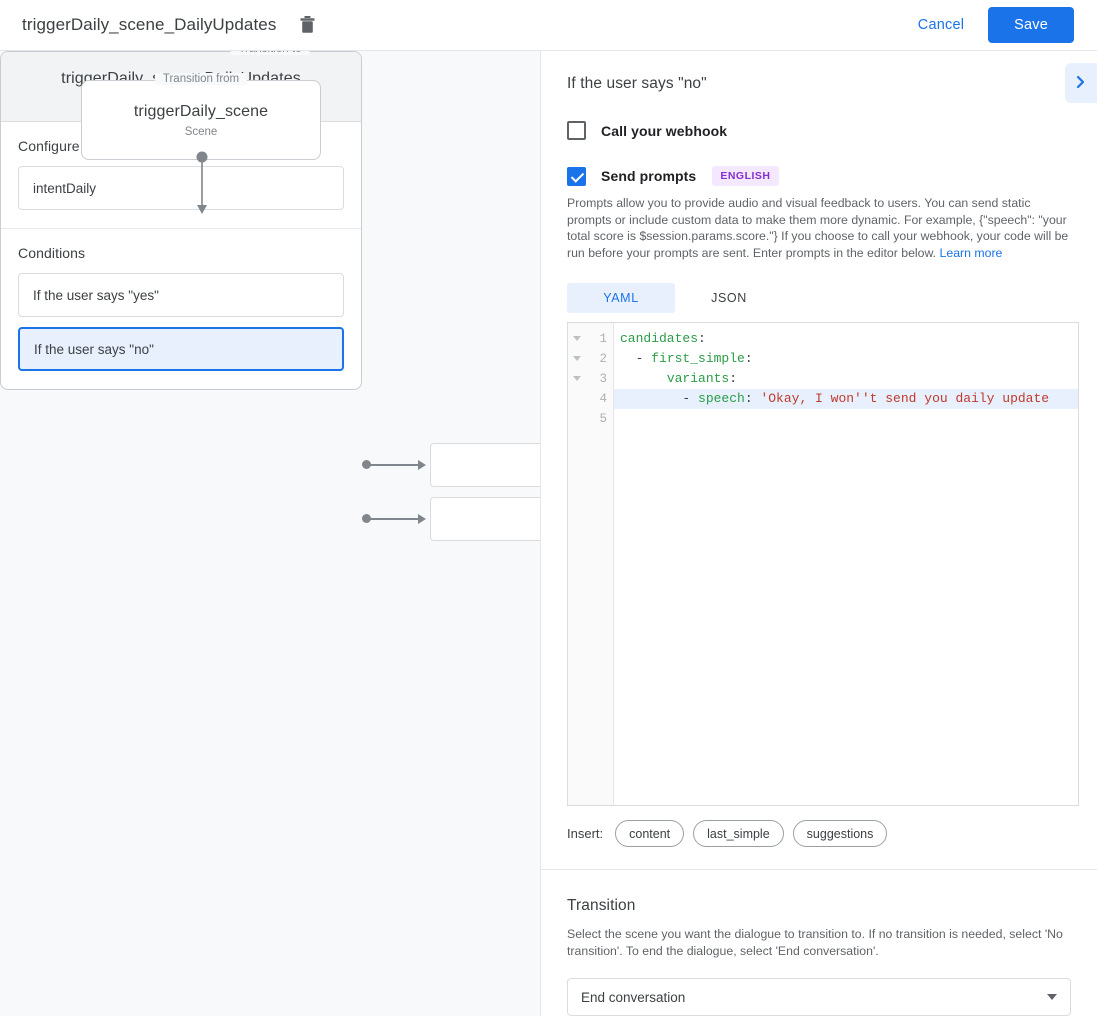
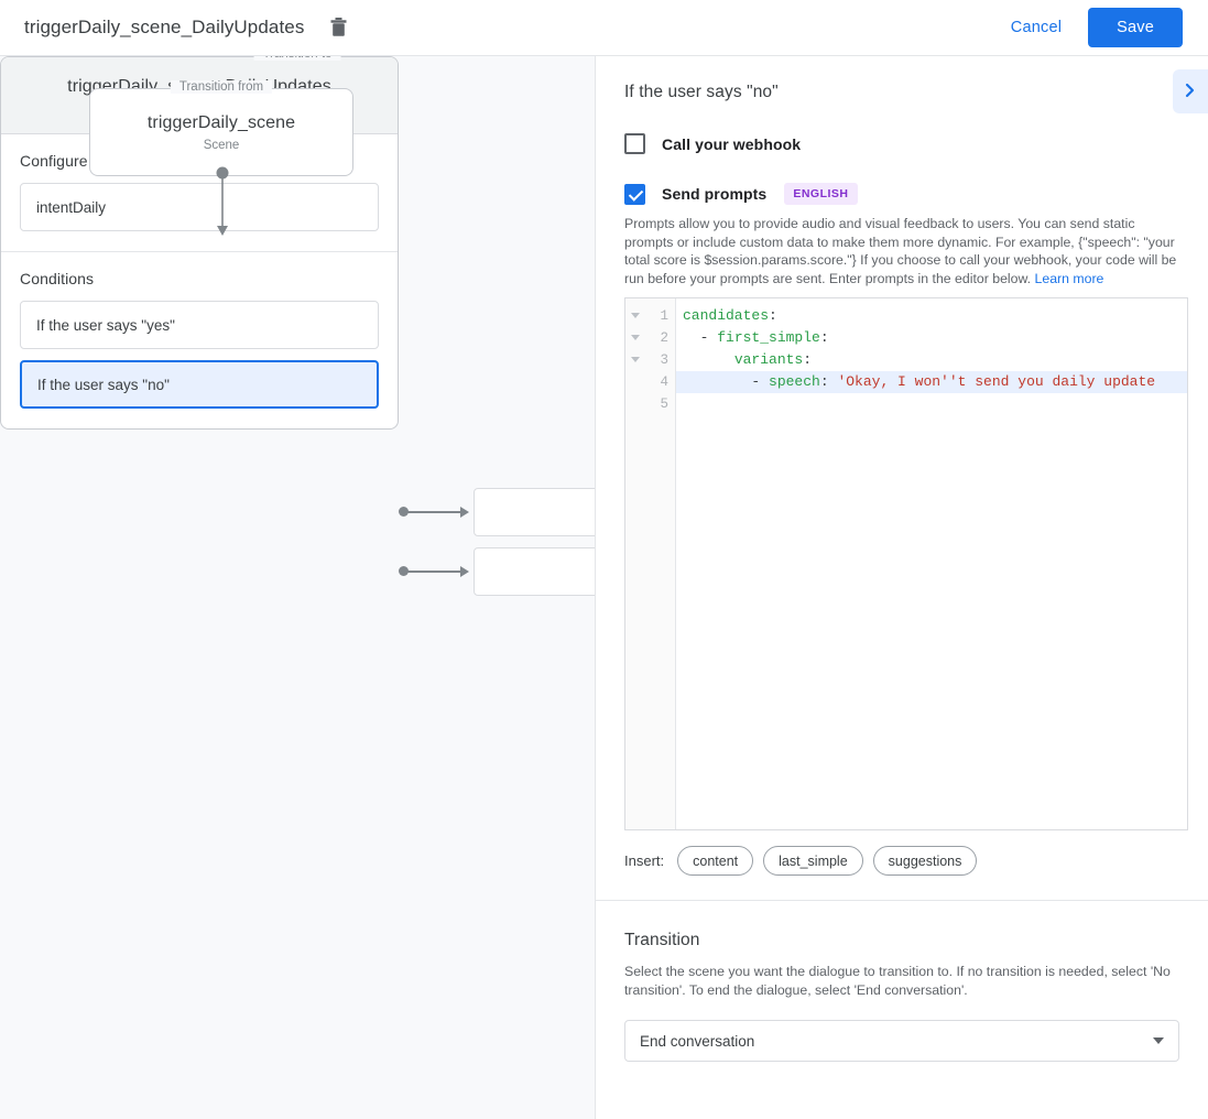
  triggerDaily_scene_DailyUpdates
  Cancel
  Save
  Transition from
  triggerDaily_scene
  Scene
  intentDaily
  Conditions
  If the user says "yes"
  If the user says "no"
  If the user says "no"
  Call your webhook
  Send prompts
  ENGLISH
  Prompts allow you to provide audio and visual feedback to users. You can send static prompts or include custom data to make them more dynamic. For example, {"speech": "your total score is $session.params.score."} If you choose to call your webhook, your code will be run before your prompts are sent. Enter prompts in the editor below. Learn more
- YAML
- JSON
  1
  2
  3
  4
  5
  candidates:
  - first_simple:
  variants:
  - speech: 'Okay, I won''t send you daily update
  Insert:
  content
  last_simple
  suggestions
  Transition
  Select the scene you want the dialogue to transition to. If no transition is needed, select 'No transition'. To end the dialogue, select 'End conversation'.
  End conversation
